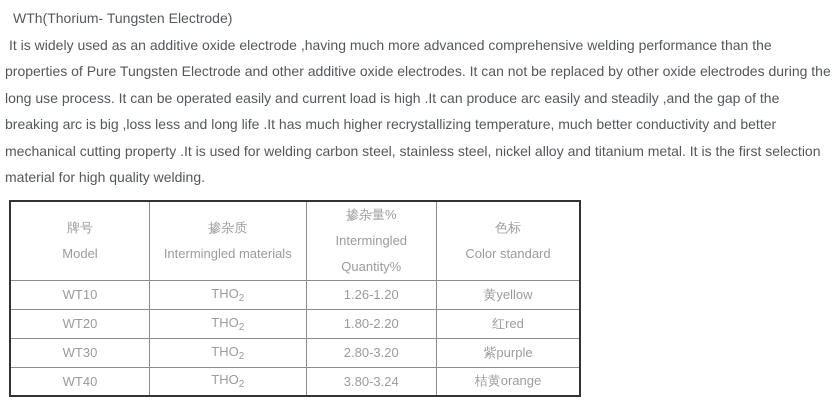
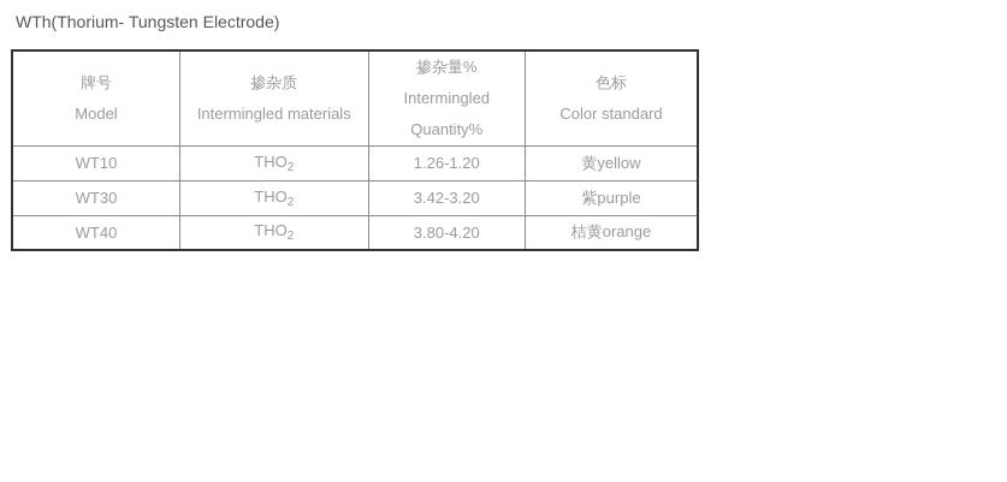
  WTh(Thorium- Tungsten Electrode)
- It is widely used as an additive oxide electrode ,having much more advanced comprehensive welding performance than the properties of Pure Tungsten Electrode and other additive oxide electrodes. It can not be replaced by other oxide electrodes during the long use process. It can be operated easily and current load is high .It can produce arc easily and steadily ,and the gap of the breaking arc is big ,loss less and long life .It has much higher recrystallizing temperature, much better conductivity and better mechanical cutting property .It is used for welding carbon steel, stainless steel, nickel alloy and titanium metal. It is the first selection material for high quality welding.
  牌号 Model	掺杂质 Intermingled materials	掺杂量% Intermingled Quantity%	色标 Color standard
  WT10	THO2	1.26-1.20	黄yellow
- WT20	THO2	1.80-2.20	红red
- WT30	THO2	2.80-3.20	紫purple
+ WT30	THO2	3.42-3.20	紫purple
- WT40	THO2	3.80-3.24	桔黄orange
+ WT40	THO2	3.80-4.20	桔黄orange
